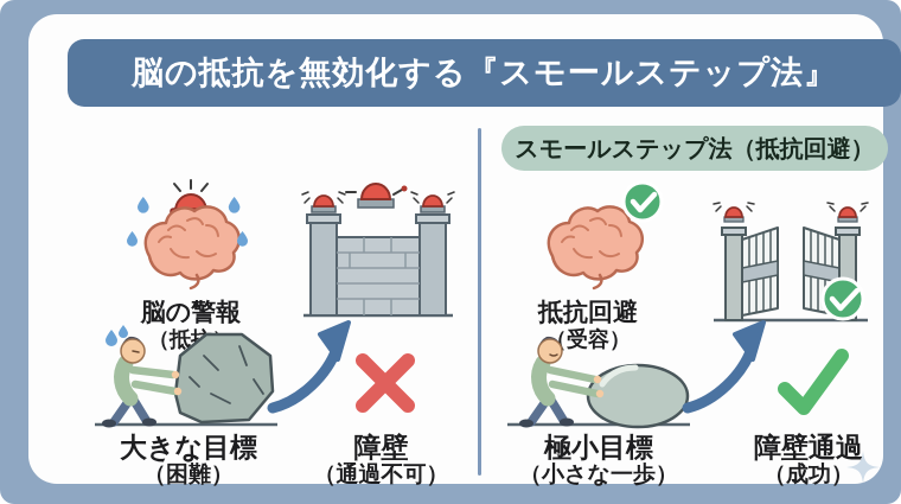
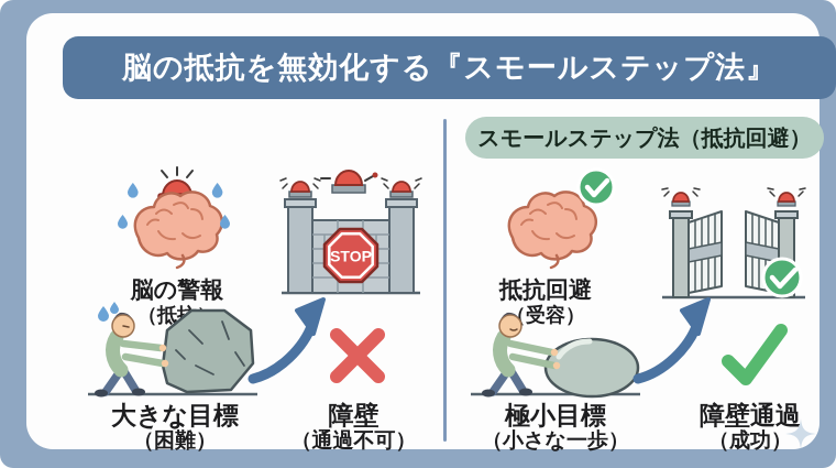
  脳の抵抗を無効化する『スモールステップ法』
  スモールステップ法（抵抗回避）
  脳の警報
+ STOP
  大きな目標
  （困難）
  障壁
  （通過不可）
  抵抗回避
  （受容）
  極小目標
  （小さな一歩）
  障壁通過
  （成功）
